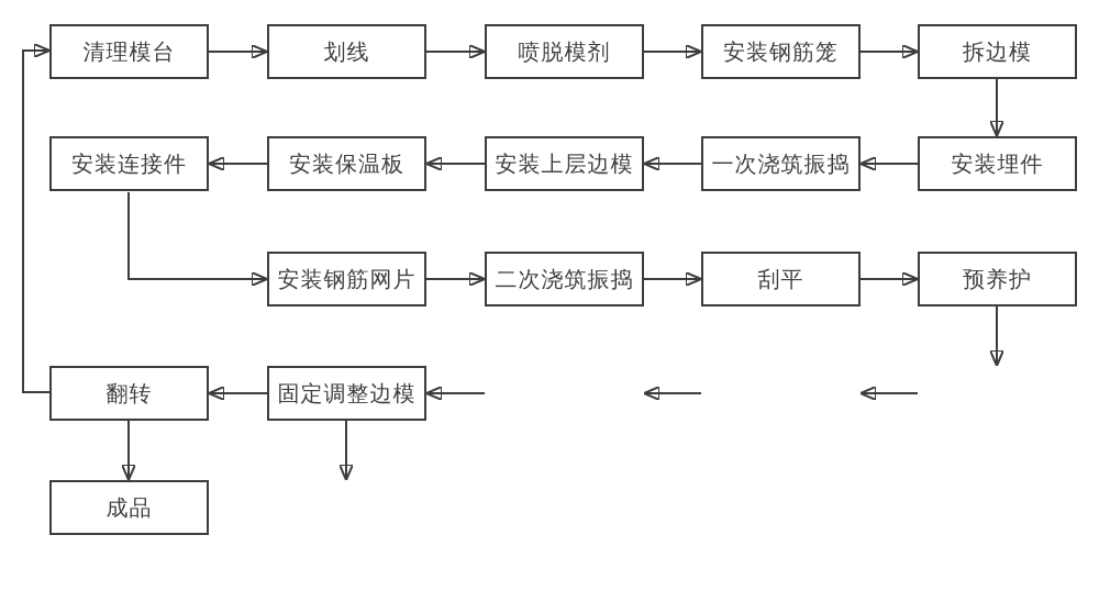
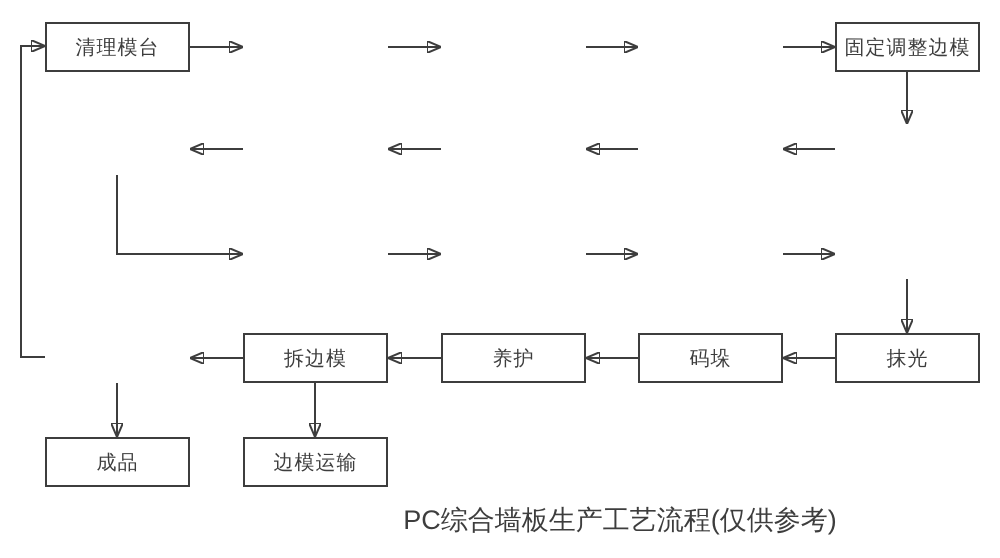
  清理模台
- 划线
- 喷脱模剂
- 安装钢筋笼
- 拆边模
+ 固定调整边模
- 安装连接件
- 安装保温板
- 安装上层边模
- 一次浇筑振捣
- 安装埋件
- 安装钢筋网片
- 二次浇筑振捣
- 刮平
- 预养护
- 翻转
- 固定调整边模
+ 拆边模
+ 养护
+ 码垛
+ 抹光
  成品
+ 边模运输
+ PC综合墙板生产工艺流程(仅供参考)
